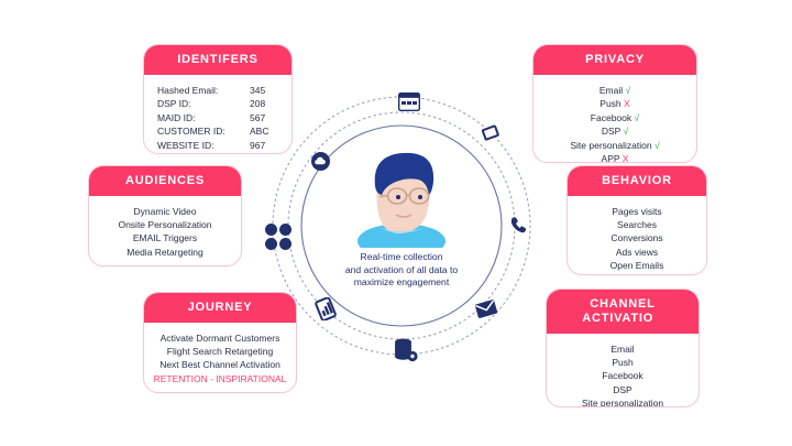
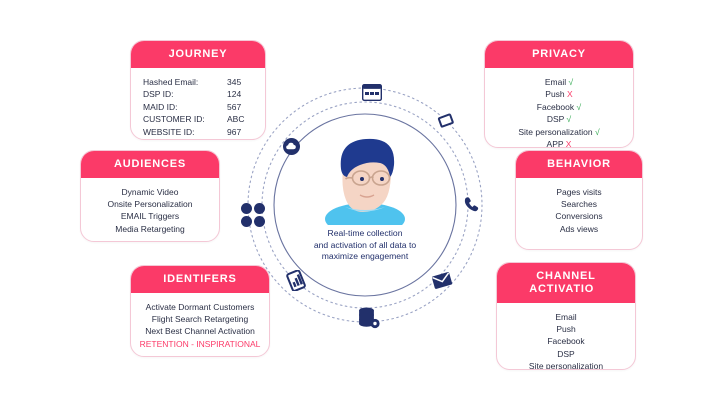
  Real-time collection
  and activation of all data to
  maximize engagement
- IDENTIFERS
+ JOURNEY
  Hashed Email:
  345
  DSP ID:
- 208
+ 124
  MAID ID:
  567
  CUSTOMER ID:
  ABC
  WEBSITE ID:
  967
  PRIVACY
  Email √
  Push X
  Facebook √
  DSP √
  Site personalization √
  APP X
  AUDIENCES
  Dynamic Video
  Onsite Personalization
  EMAIL Triggers
  Media Retargeting
  BEHAVIOR
  Pages visits
  Searches
  Conversions
  Ads views
- Open Emails
- JOURNEY
+ IDENTIFERS
  Activate Dormant Customers
  Flight Search Retargeting
  Next Best Channel Activation
  RETENTION - INSPIRATIONAL
  CHANNEL
  ACTIVATIO
  Email
  Push
  Facebook
  DSP
  Site personalization
